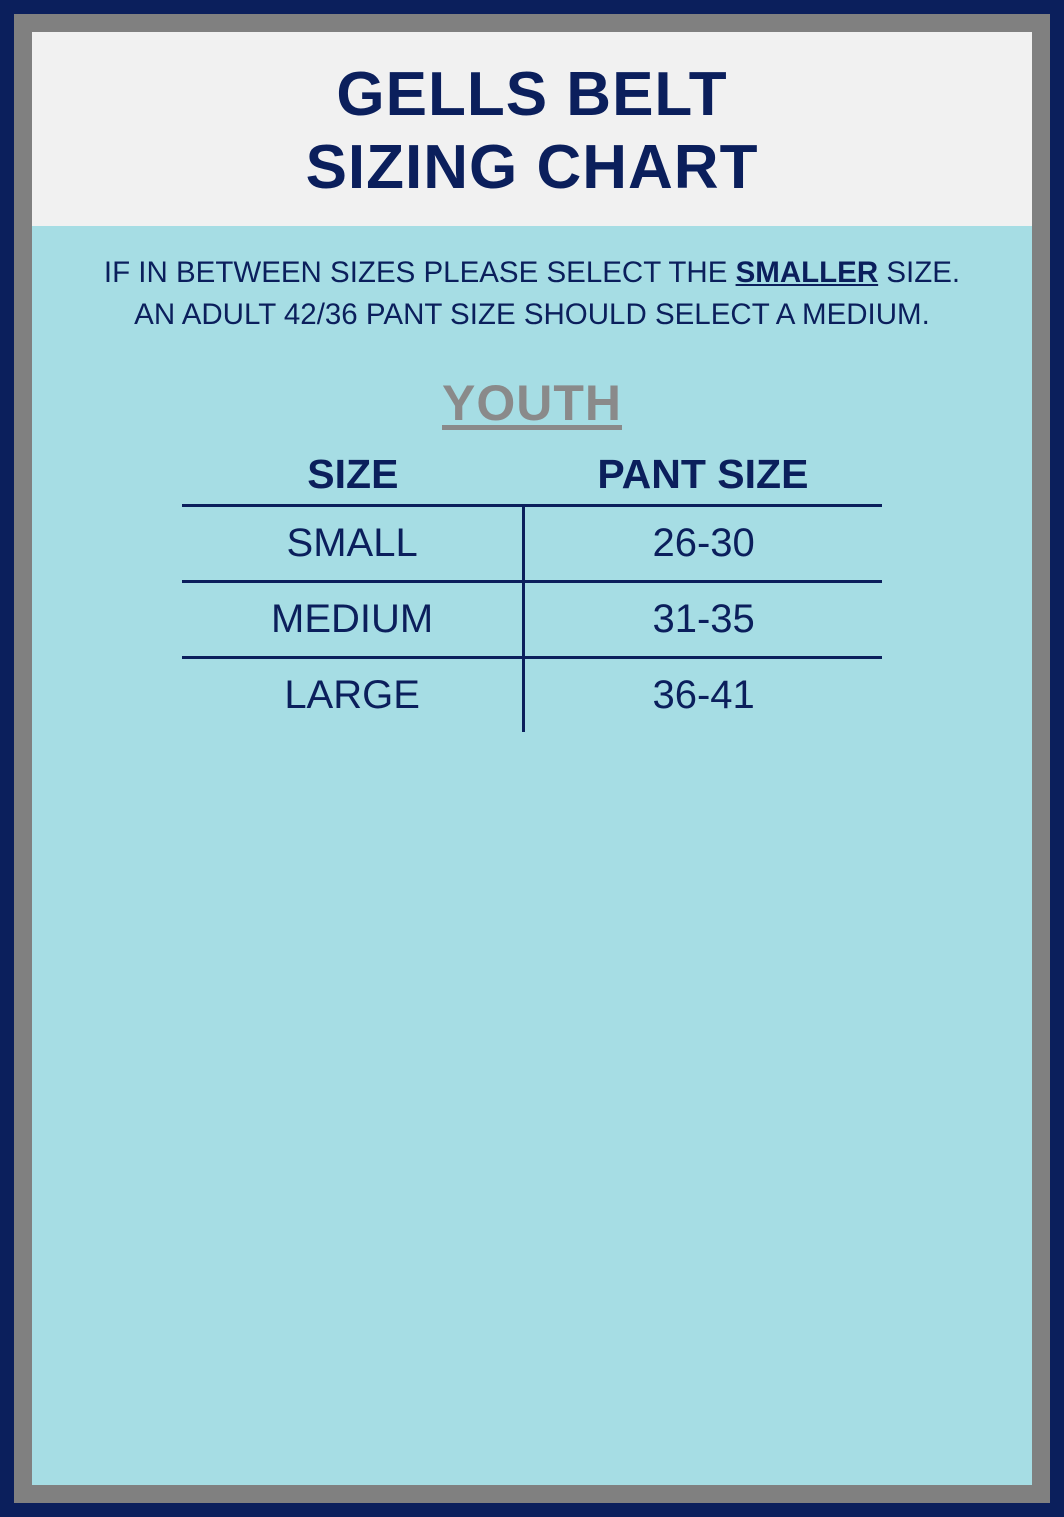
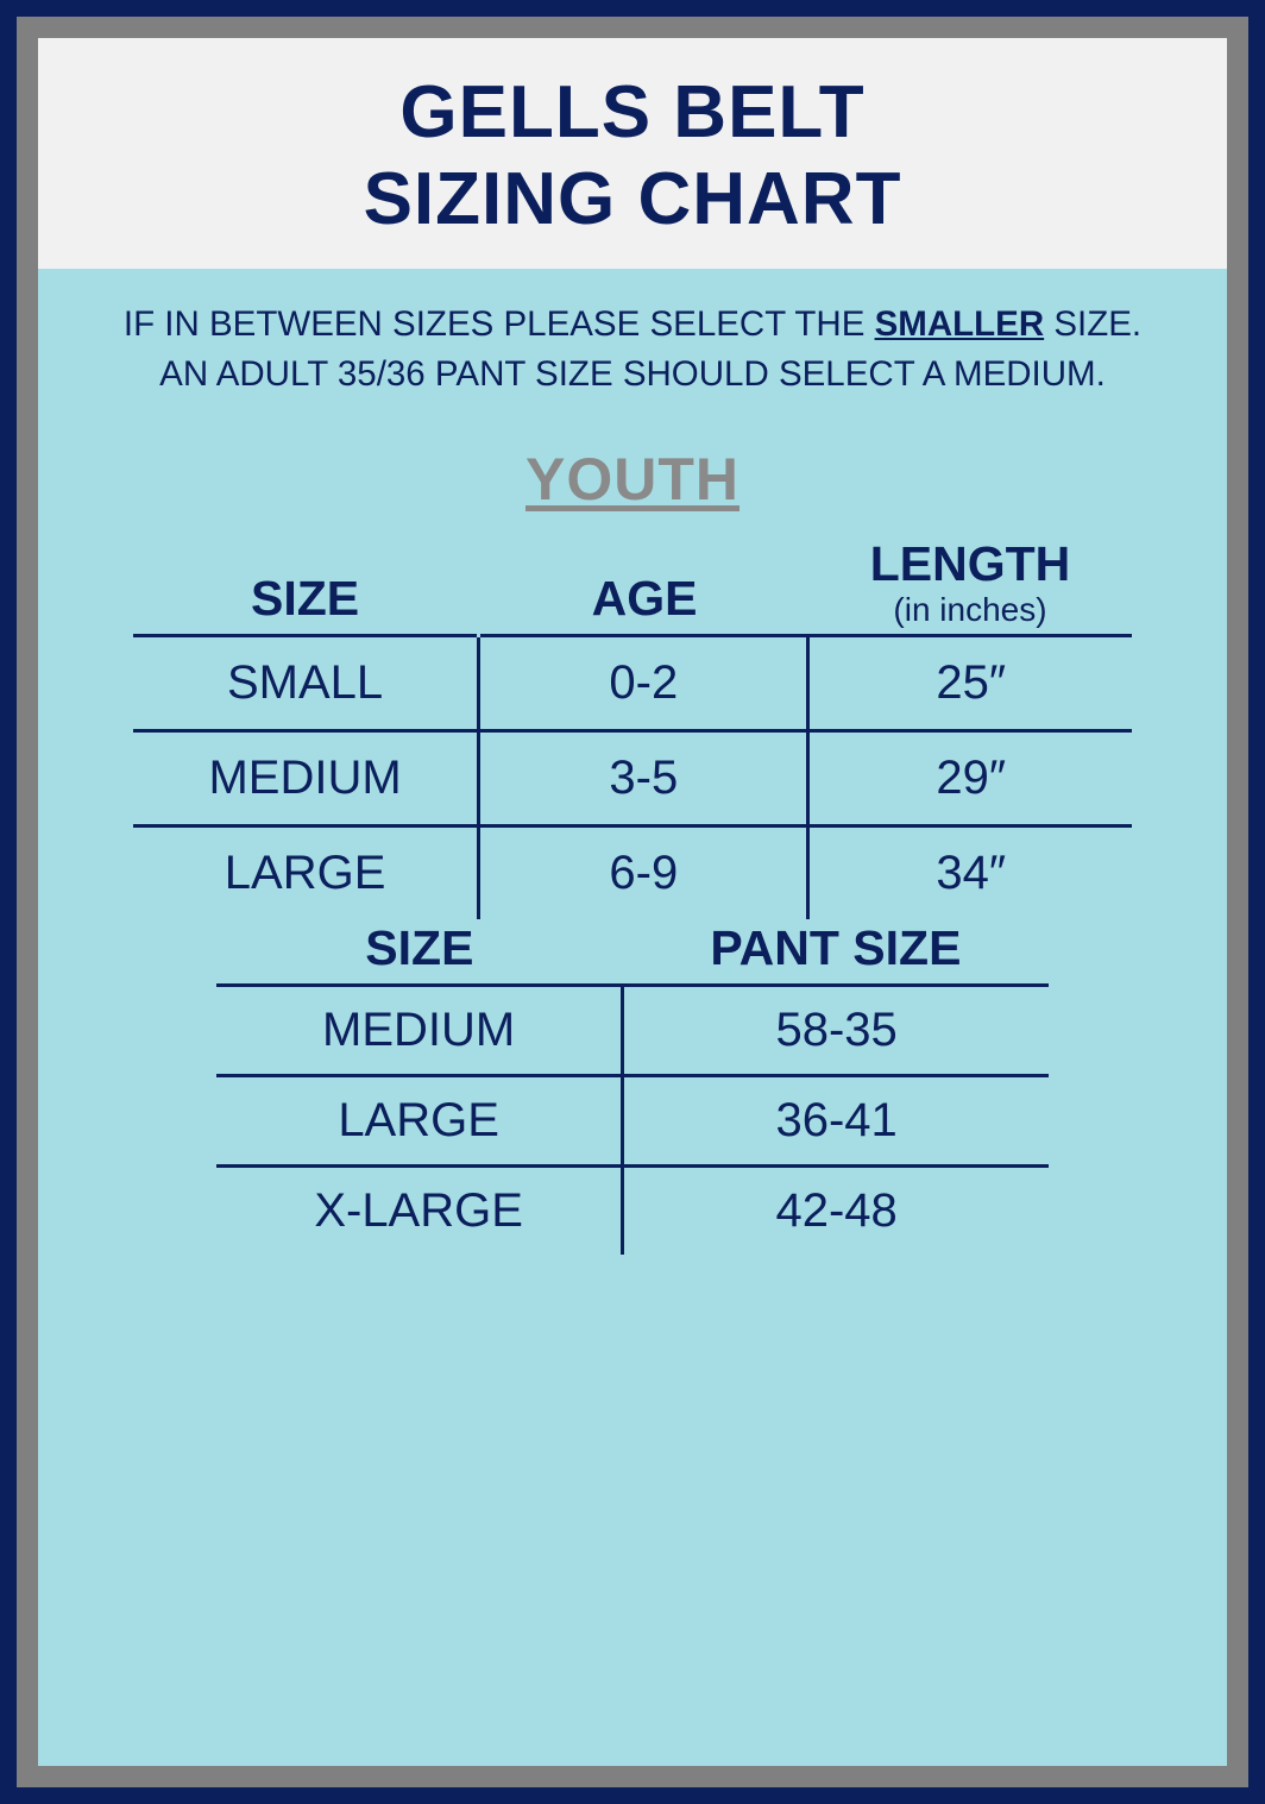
  GELLS BELT
  SIZING CHART
  IF IN BETWEEN SIZES PLEASE SELECT THE SMALLER SIZE.
- AN ADULT 42/36 PANT SIZE SHOULD SELECT A MEDIUM.
+ AN ADULT 35/36 PANT SIZE SHOULD SELECT A MEDIUM.
  YOUTH
+ SIZE	AGE	LENGTH (in inches)
+ SMALL	0-2	25″
+ MEDIUM	3-5	29″
+ LARGE	6-9	34″
  SIZE	PANT SIZE
- SMALL	26-30
- MEDIUM	31-35
+ MEDIUM	58-35
  LARGE	36-41
+ X-LARGE	42-48
